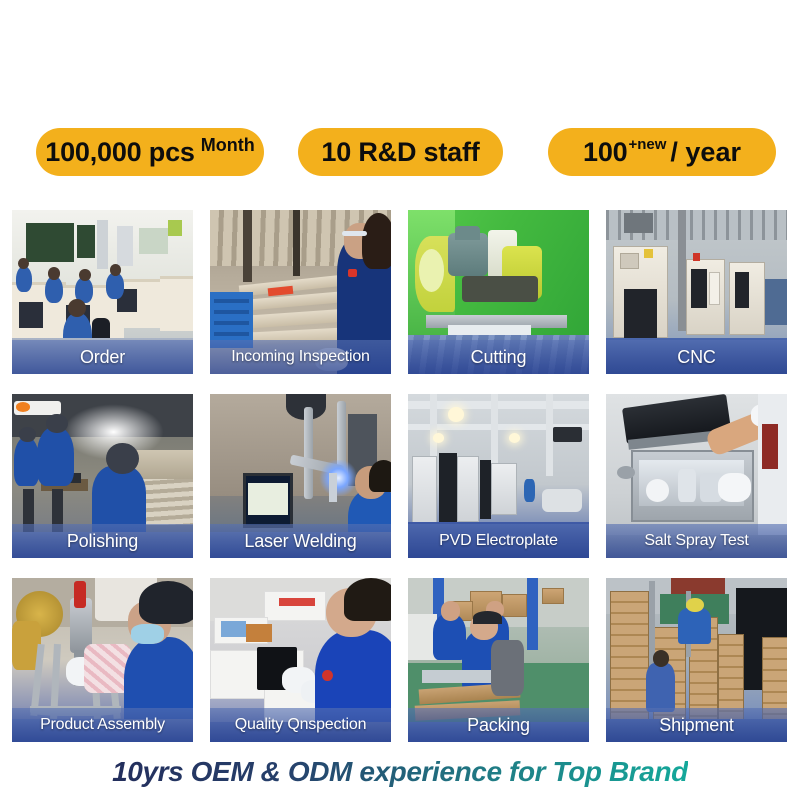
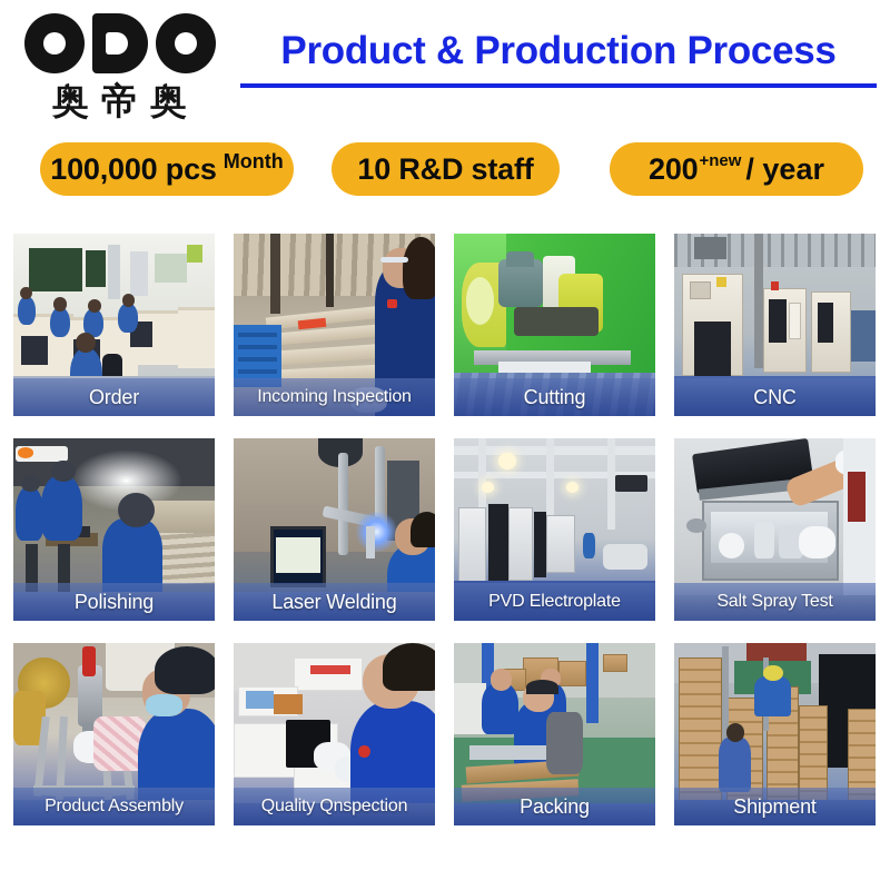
+ 奥帝奥
+ Product & Production Process
  100,000 pcs
  Month
  10 R&D staff
- 100
+ 200
  +new
  / year
  Order
  Incoming Inspection
  Cutting
  CNC
  Polishing
  Laser Welding
  PVD Electroplate
  Salt Spray Test
  Product Assembly
  Quality Qnspection
  Packing
  Shipment
- 10yrs OEM & ODM experience for Top Brand
